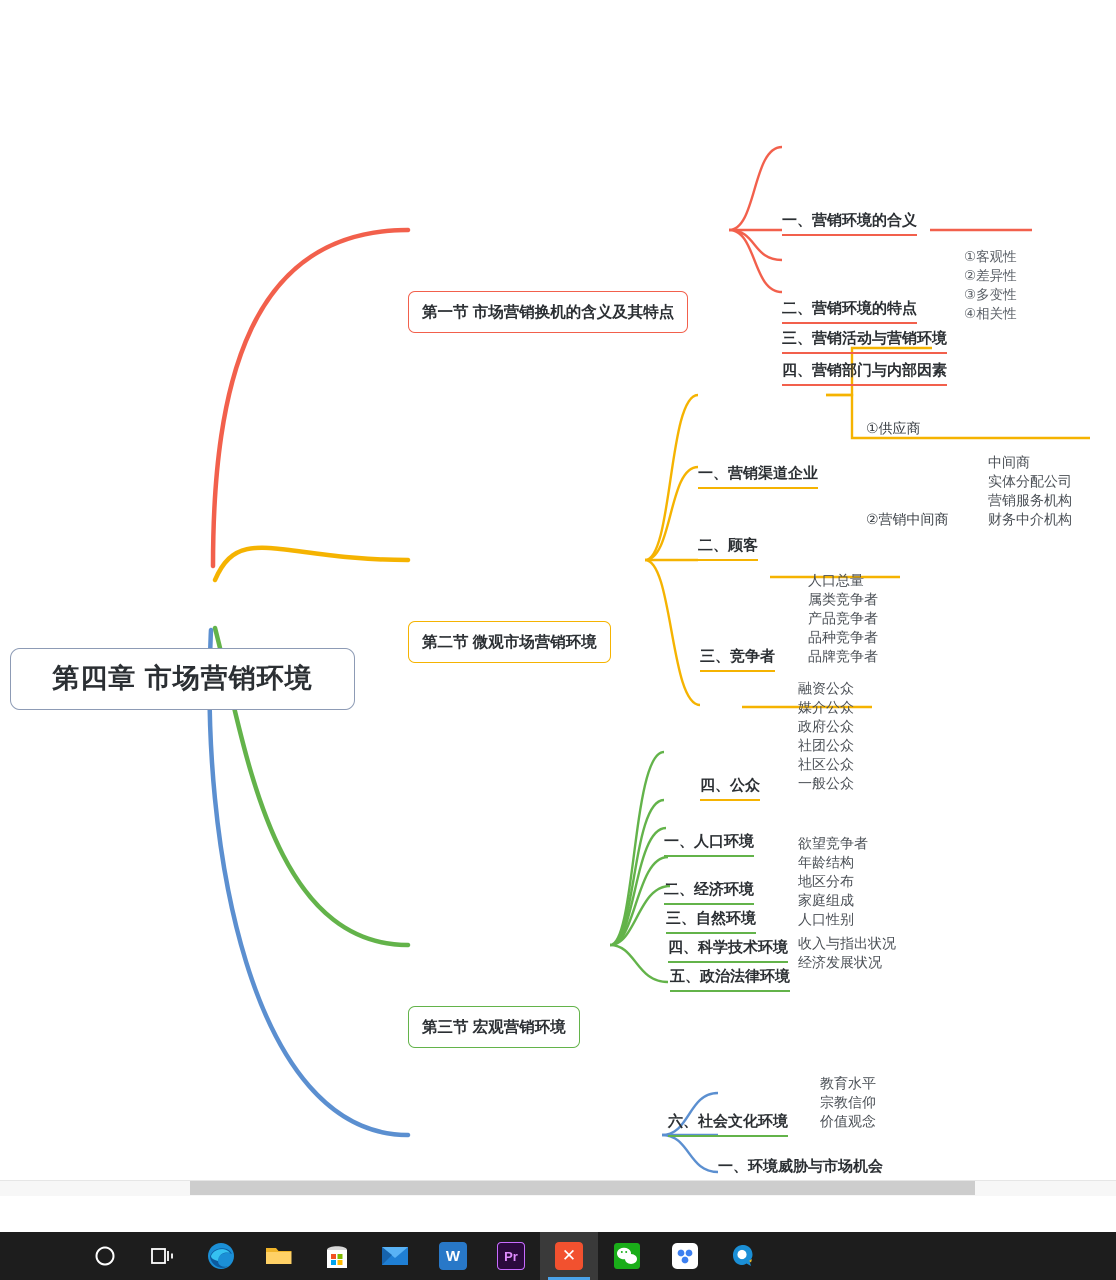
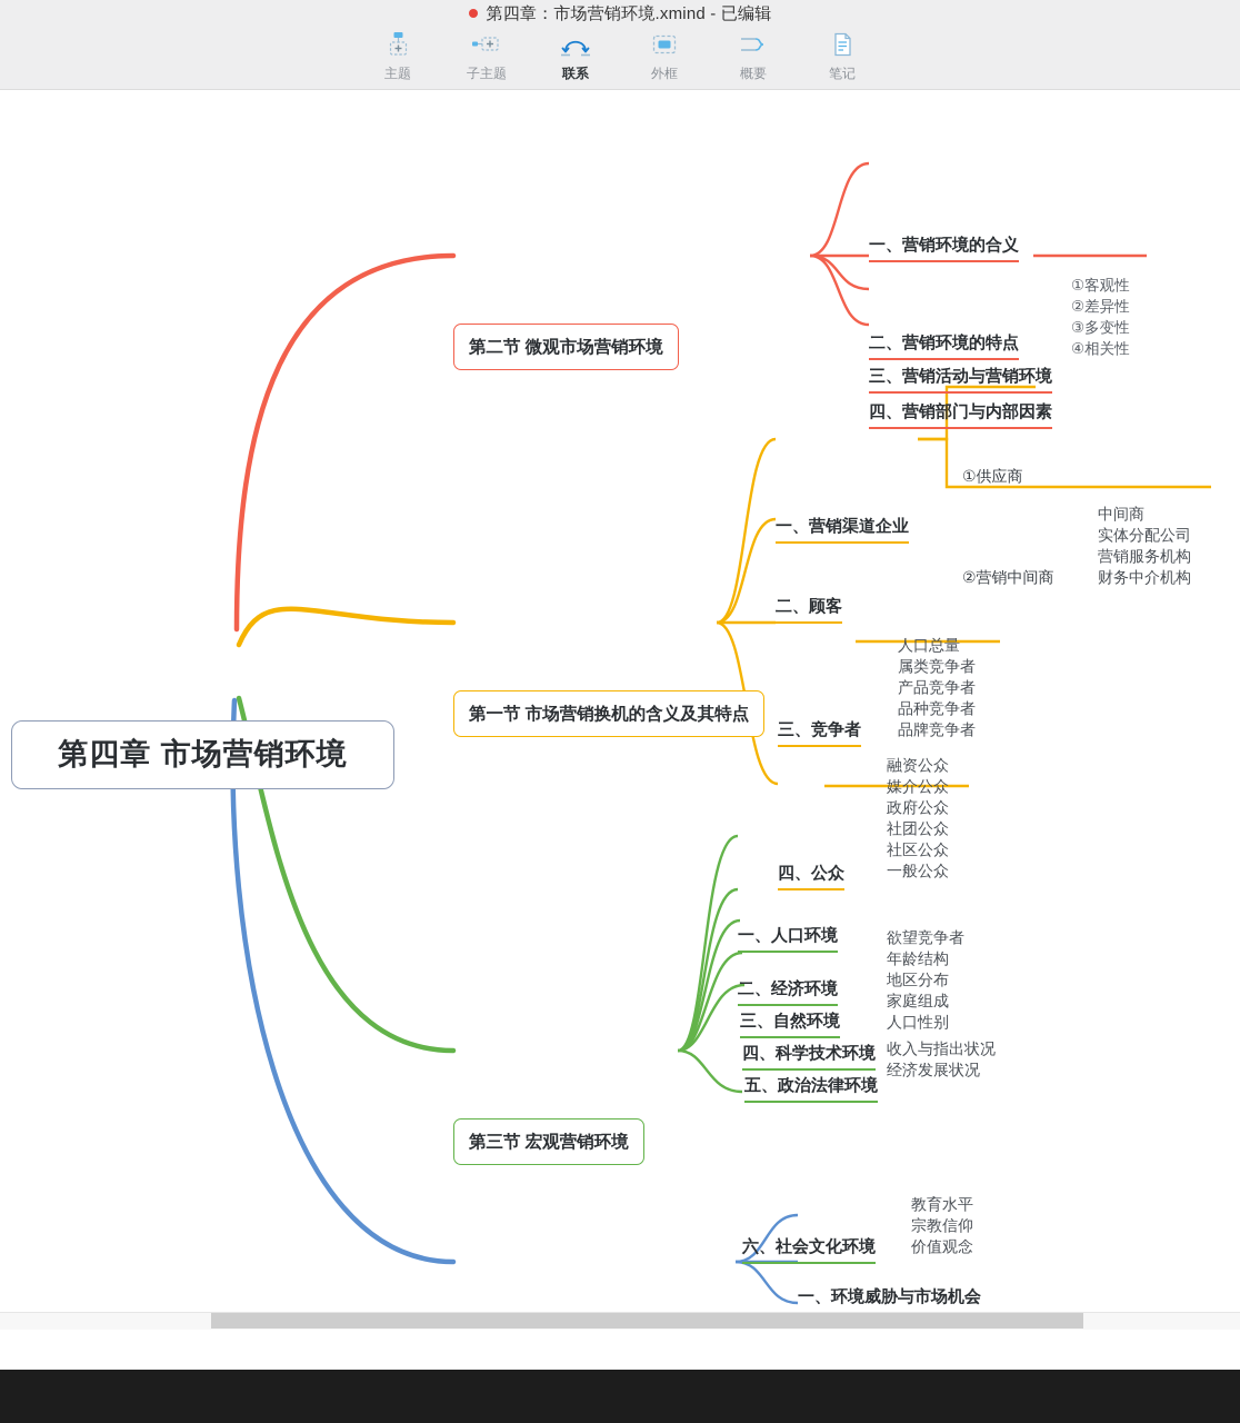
+ 第四章：市场营销环境.xmind - 已编辑
+ 主题
+ 子主题
+ 联系
+ 外框
+ 概要
+ 笔记
  第四章 市场营销环境
- 第一节 市场营销换机的含义及其特点
+ 第二节 微观市场营销环境
  一、营销环境的合义
  二、营销环境的特点
  ①客观性
  ②差异性
  ③多变性
  ④相关性
  三、营销活动与营销环境
  四、营销部门与内部因素
- 第二节 微观市场营销环境
+ 第一节 市场营销换机的含义及其特点
  一、营销渠道企业
  ①供应商
  ②营销中间商
  中间商
  实体分配公司
  营销服务机构
  财务中介机构
  二、顾客
  三、竞争者
  人口总量
  属类竞争者
  产品竞争者
  品种竞争者
  品牌竞争者
  四、公众
  融资公众
  媒介公众
  政府公众
  社团公众
  社区公众
  一般公众
  第三节 宏观营销环境
  一、人口环境
  欲望竞争者
  年龄结构
  地区分布
  家庭组成
  人口性别
  二、经济环境
  收入与指出状况
  经济发展状况
  三、自然环境
  四、科学技术环境
  五、政治法律环境
  六、社会文化环境
  教育水平
  宗教信仰
  价值观念
  一、环境威胁与市场机会
- W
- Pr
- ✕
